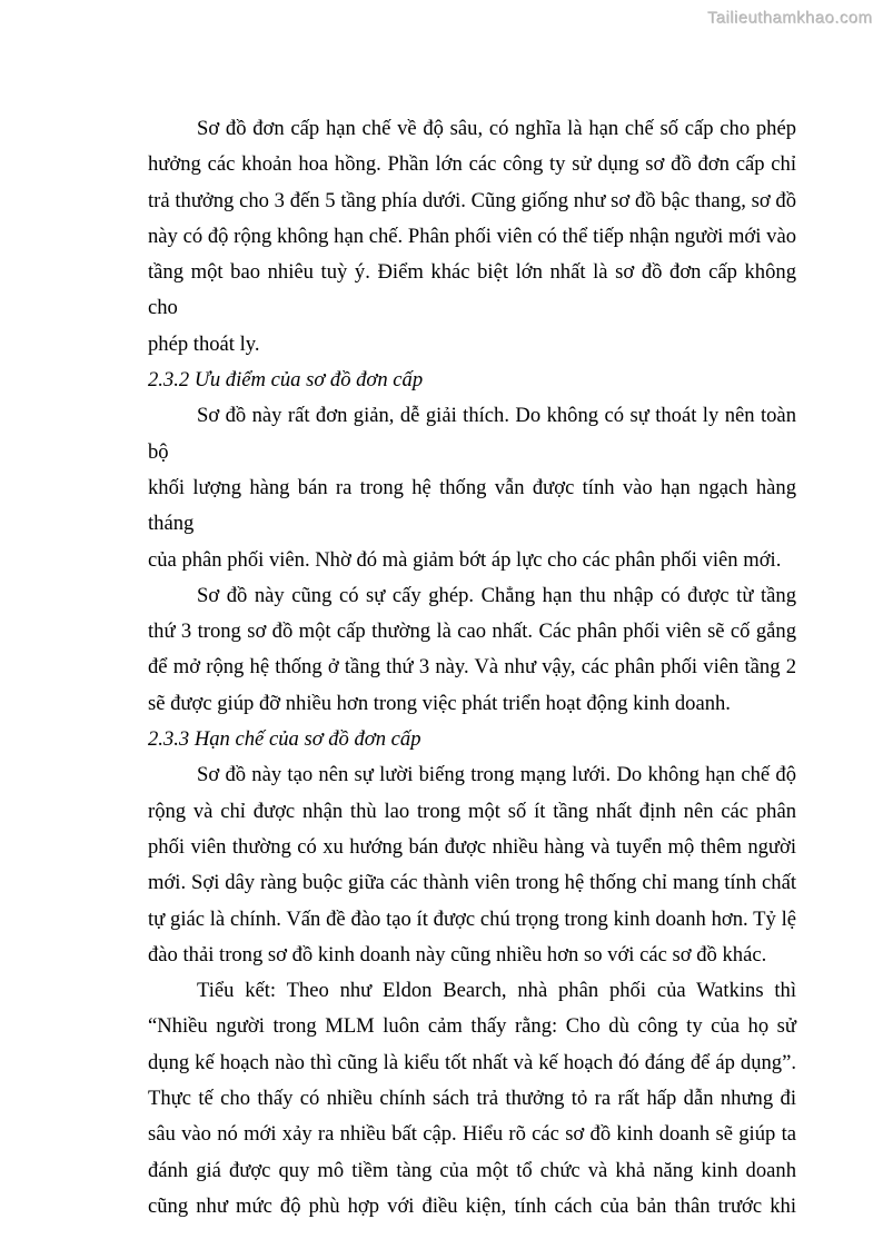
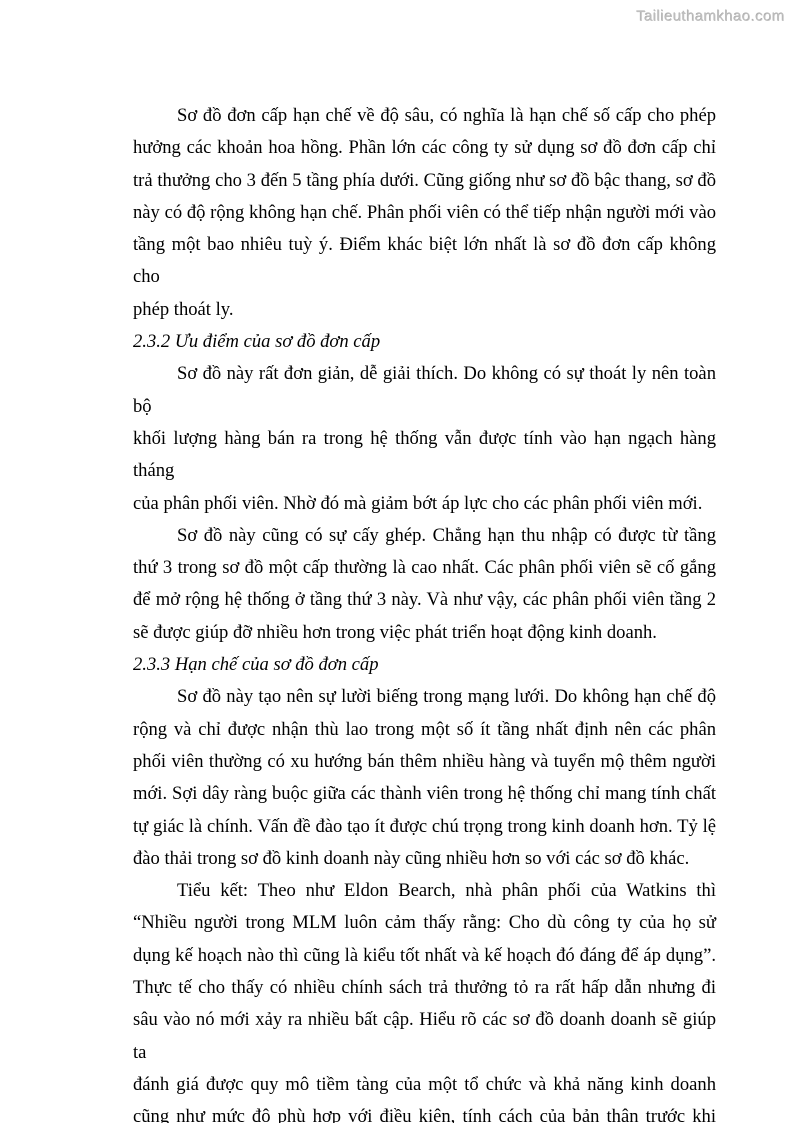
  Tailieuthamkhao.com
  Sơ đồ đơn cấp hạn chế về độ sâu, có nghĩa là hạn chế số cấp cho phép
  hưởng các khoản hoa hồng. Phần lớn các công ty sử dụng sơ đồ đơn cấp chỉ
  trả thưởng cho 3 đến 5 tầng phía dưới. Cũng giống như sơ đồ bậc thang, sơ đồ
  này có độ rộng không hạn chế. Phân phối viên có thể tiếp nhận người mới vào
  tầng một bao nhiêu tuỳ ý. Điểm khác biệt lớn nhất là sơ đồ đơn cấp không cho
  phép thoát ly.
  2.3.2 Ưu điểm của sơ đồ đơn cấp
  Sơ đồ này rất đơn giản, dễ giải thích. Do không có sự thoát ly nên toàn bộ
  khối lượng hàng bán ra trong hệ thống vẫn được tính vào hạn ngạch hàng tháng
  của phân phối viên. Nhờ đó mà giảm bớt áp lực cho các phân phối viên mới.
  Sơ đồ này cũng có sự cấy ghép. Chẳng hạn thu nhập có được từ tầng
  thứ 3 trong sơ đồ một cấp thường là cao nhất. Các phân phối viên sẽ cố gắng
  để mở rộng hệ thống ở tầng thứ 3 này. Và như vậy, các phân phối viên tầng 2
  sẽ được giúp đỡ nhiều hơn trong việc phát triển hoạt động kinh doanh.
  2.3.3 Hạn chế của sơ đồ đơn cấp
  Sơ đồ này tạo nên sự lười biếng trong mạng lưới. Do không hạn chế độ
  rộng và chỉ được nhận thù lao trong một số ít tầng nhất định nên các phân
- phối viên thường có xu hướng bán được nhiều hàng và tuyển mộ thêm người
+ phối viên thường có xu hướng bán thêm nhiều hàng và tuyển mộ thêm người
  mới. Sợi dây ràng buộc giữa các thành viên trong hệ thống chỉ mang tính chất
  tự giác là chính. Vấn đề đào tạo ít được chú trọng trong kinh doanh hơn. Tỷ lệ
  đào thải trong sơ đồ kinh doanh này cũng nhiều hơn so với các sơ đồ khác.
  Tiểu kết: Theo như Eldon Bearch, nhà phân phối của Watkins thì
  “Nhiều người trong MLM luôn cảm thấy rằng: Cho dù công ty của họ sử
  dụng kế hoạch nào thì cũng là kiểu tốt nhất và kế hoạch đó đáng để áp dụng”.
  Thực tế cho thấy có nhiều chính sách trả thưởng tỏ ra rất hấp dẫn nhưng đi
- sâu vào nó mới xảy ra nhiều bất cập. Hiểu rõ các sơ đồ kinh doanh sẽ giúp ta
+ sâu vào nó mới xảy ra nhiều bất cập. Hiểu rõ các sơ đồ doanh doanh sẽ giúp ta
  đánh giá được quy mô tiềm tàng của một tổ chức và khả năng kinh doanh
  cũng như mức độ phù hợp với điều kiện, tính cách của bản thân trước khi
